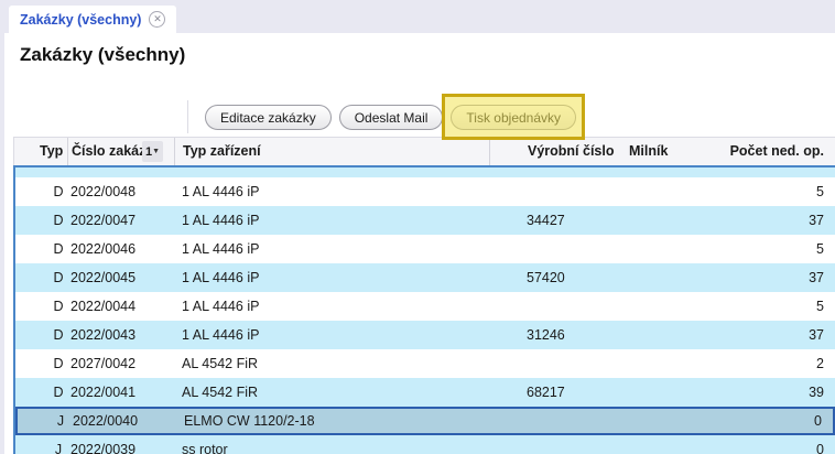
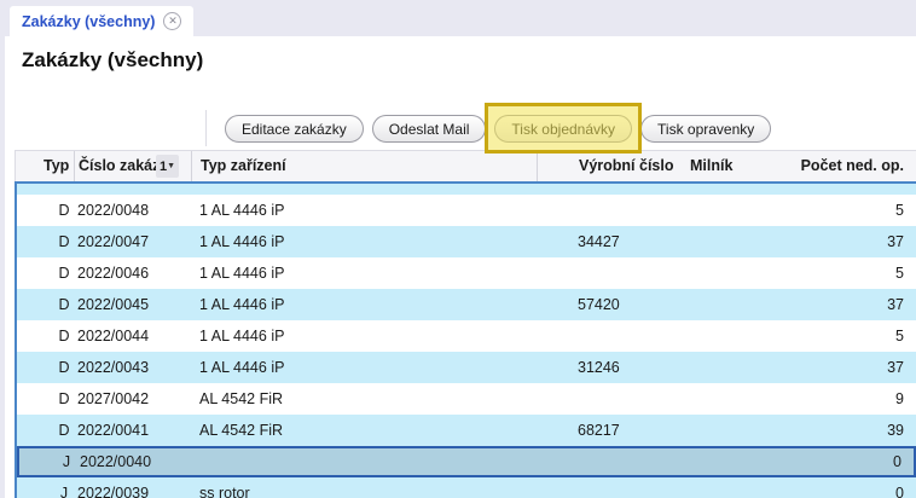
  Zakázky (všechny)
  ✕
  Zakázky (všechny)
  Editace zakázky
  Odeslat Mail
  Tisk objednávky
+ Tisk opravenky
  Typ
  Číslo zaká
  Typ zařízení
  Výrobní číslo
  Milník
  Počet ned. op.
  D
  2022/0048
  1 AL 4446 iP
  5
  D
  2022/0047
  1 AL 4446 iP
  34427
  37
  D
  2022/0046
  1 AL 4446 iP
  5
  D
  2022/0045
  1 AL 4446 iP
  57420
  37
  D
  2022/0044
  1 AL 4446 iP
  5
  D
  2022/0043
  1 AL 4446 iP
  31246
  37
  D
  2027/0042
  AL 4542 FiR
- 2
+ 9
  D
  2022/0041
  AL 4542 FiR
  68217
  39
  J
  2022/0040
- ELMO CW 1120/2-18
  0
  J
  2022/0039
  ss rotor
  0
